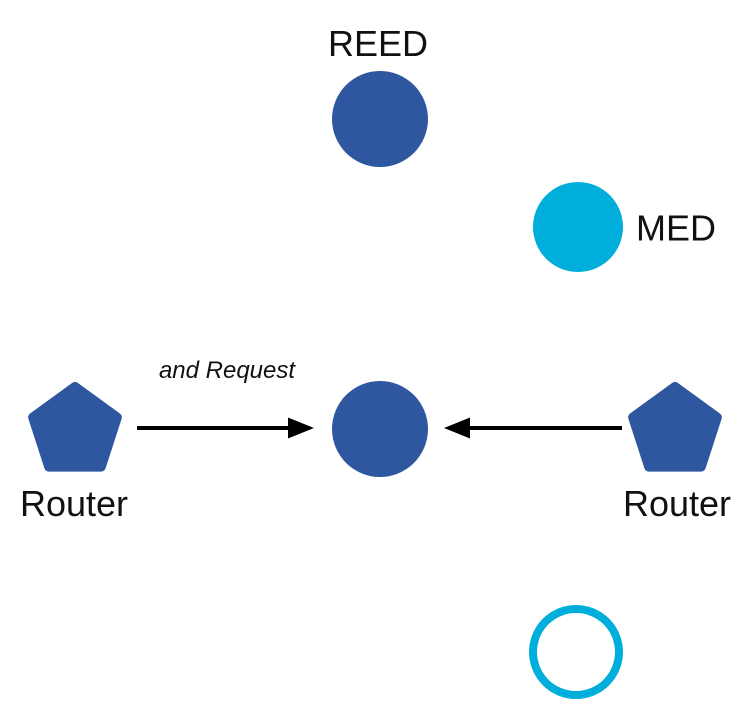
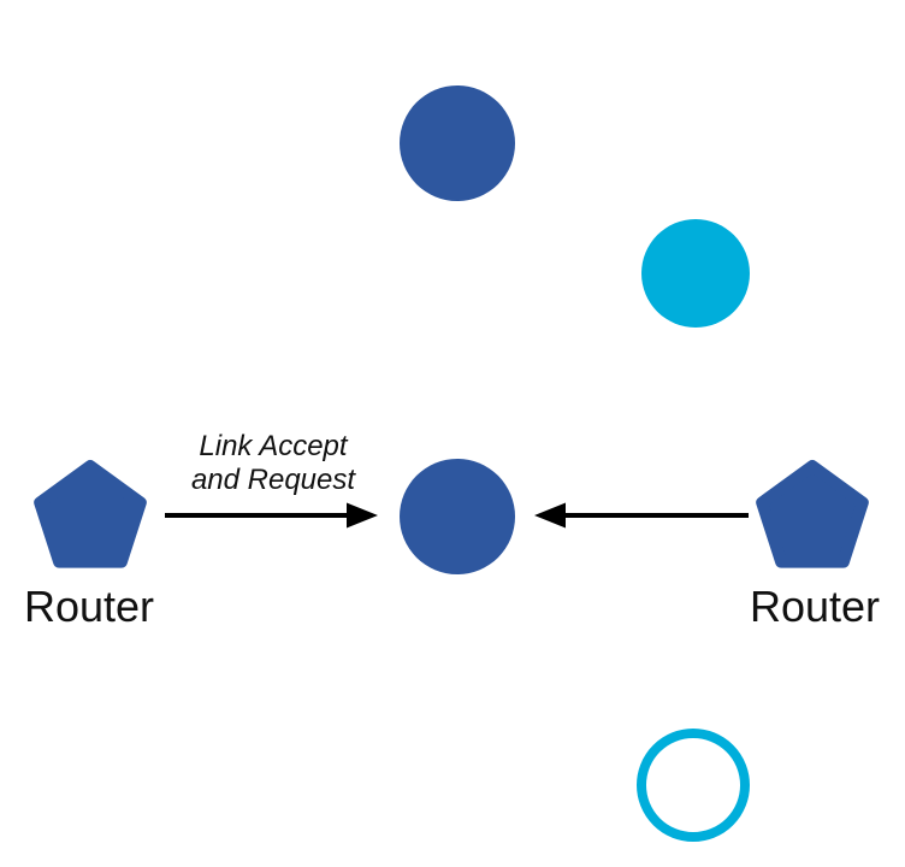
- REED
- MED
  Router
  Router
+ Link Accept
  and Request
